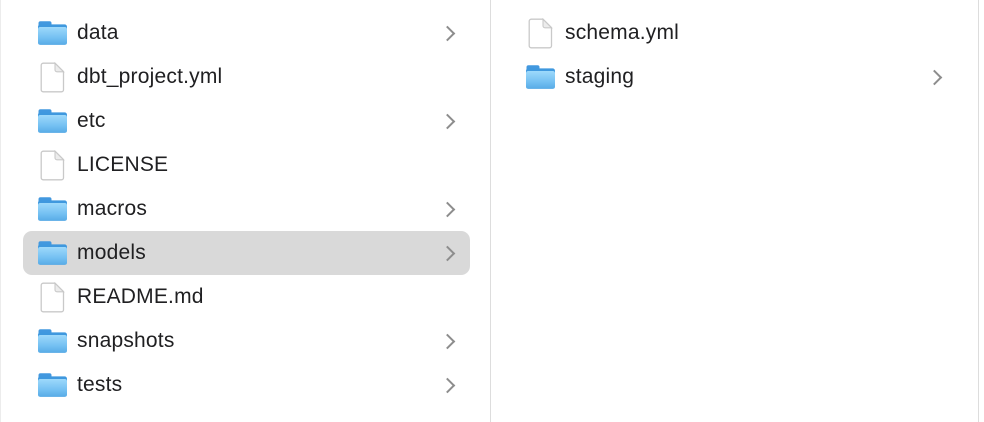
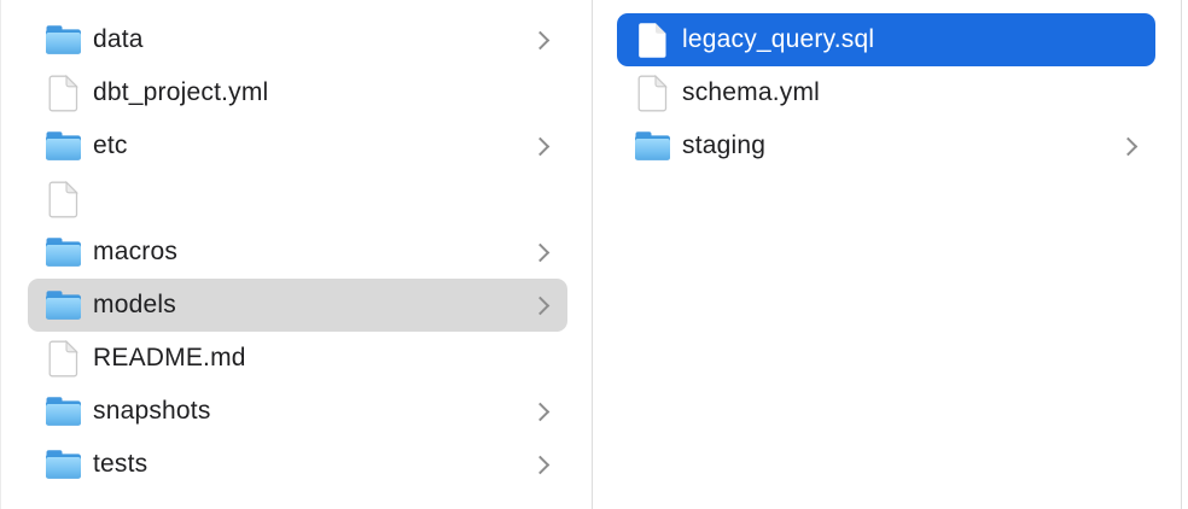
  data
  dbt_project.yml
  etc
- LICENSE
  macros
  models
  README.md
  snapshots
  tests
+ legacy_query.sql
  schema.yml
  staging
